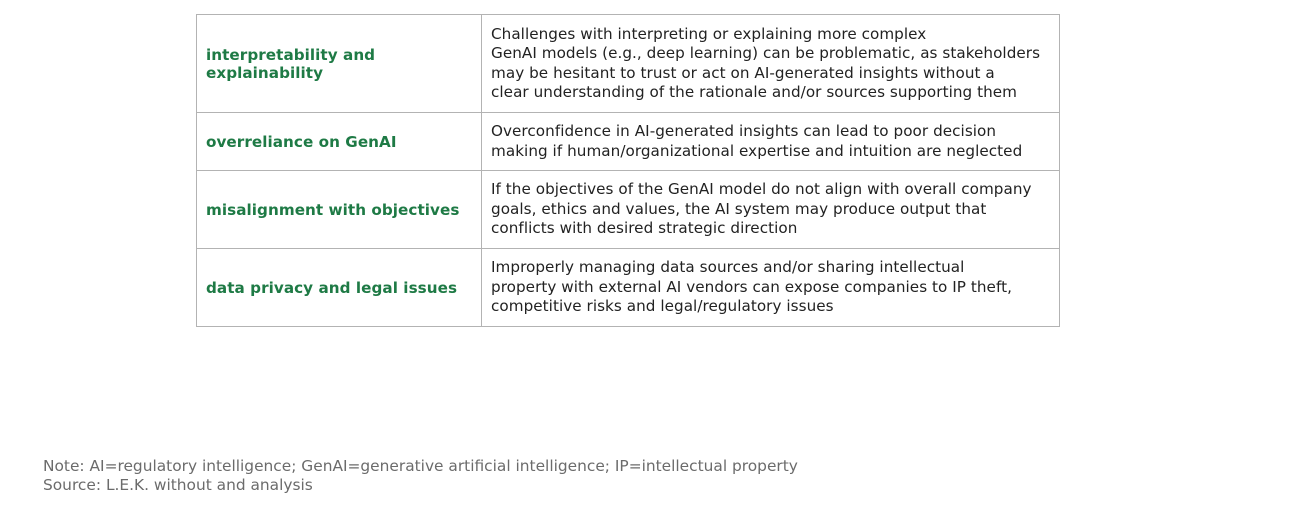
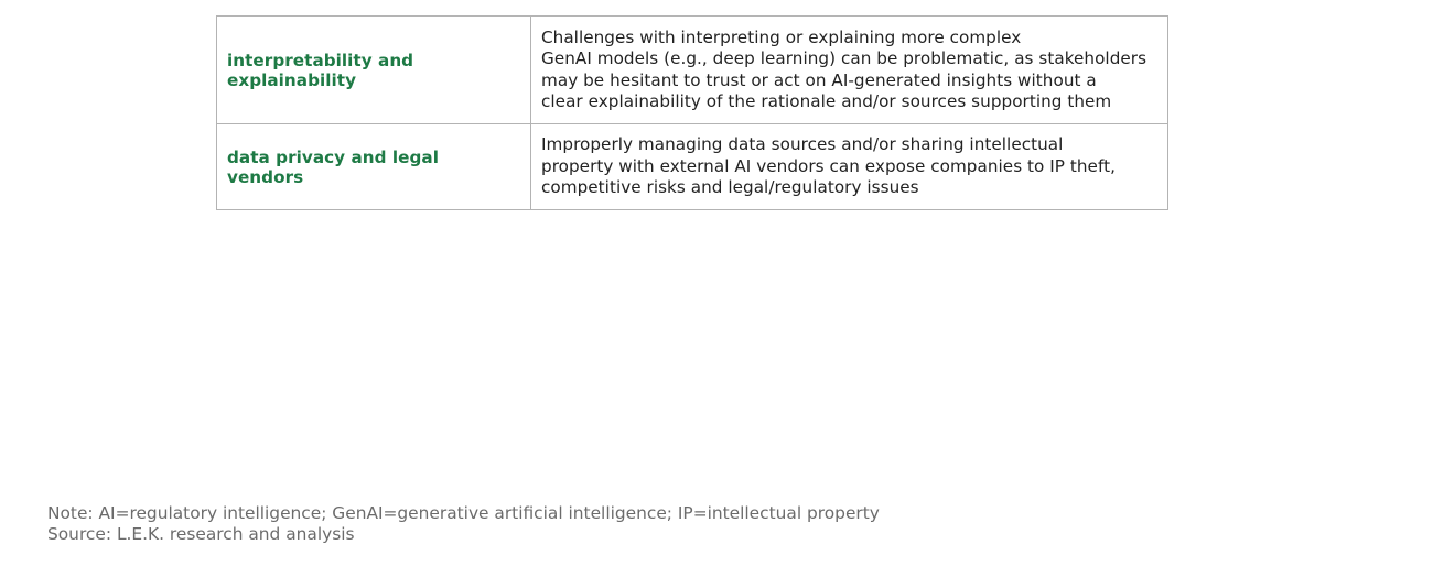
- interpretability and explainability	Challenges with interpreting or explaining more complex GenAI models (e.g., deep learning) can be problematic, as stakeholders may be hesitant to trust or act on AI-generated insights without a clear understanding of the rationale and/or sources supporting them
+ interpretability and explainability	Challenges with interpreting or explaining more complex GenAI models (e.g., deep learning) can be problematic, as stakeholders may be hesitant to trust or act on AI-generated insights without a clear explainability of the rationale and/or sources supporting them
- overreliance on GenAI	Overconfidence in AI-generated insights can lead to poor decision making if human/organizational expertise and intuition are neglected
- misalignment with objectives	If the objectives of the GenAI model do not align with overall company goals, ethics and values, the AI system may produce output that conflicts with desired strategic direction
- data privacy and legal issues	Improperly managing data sources and/or sharing intellectual property with external AI vendors can expose companies to IP theft, competitive risks and legal/regulatory issues
+ data privacy and legal vendors	Improperly managing data sources and/or sharing intellectual property with external AI vendors can expose companies to IP theft, competitive risks and legal/regulatory issues
  Note: AI=regulatory intelligence; GenAI=generative artificial intelligence; IP=intellectual property
- Source: L.E.K. without and analysis
+ Source: L.E.K. research and analysis
